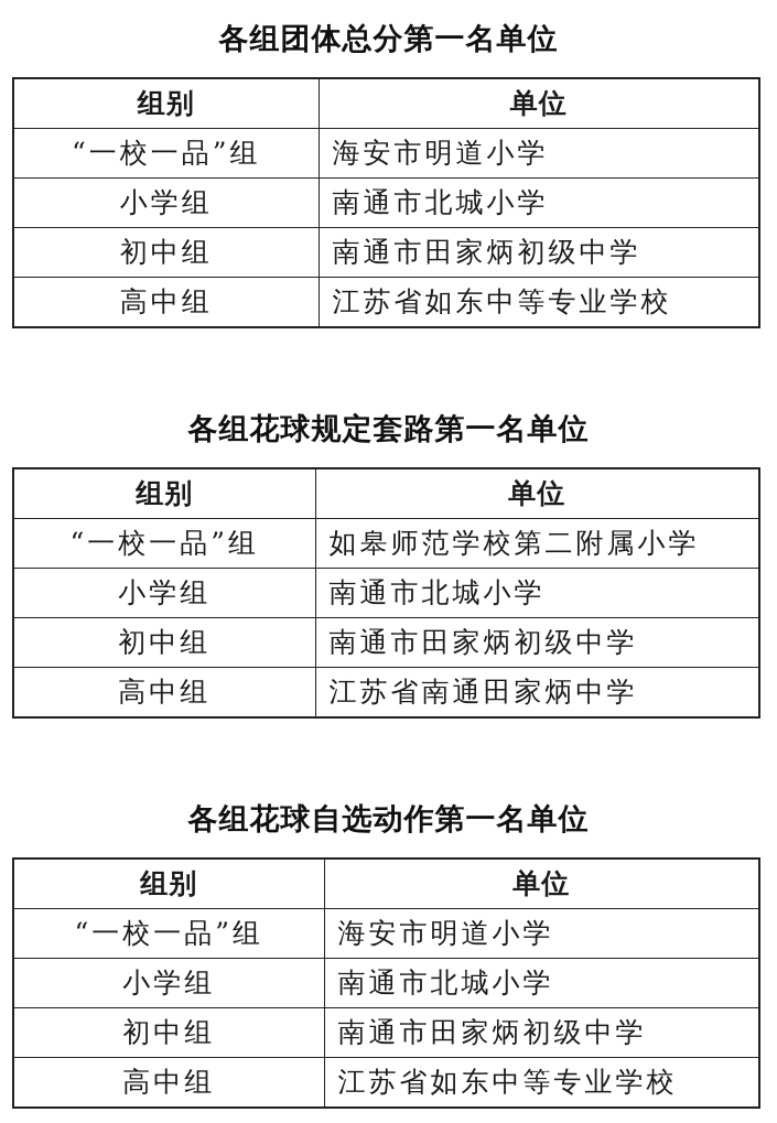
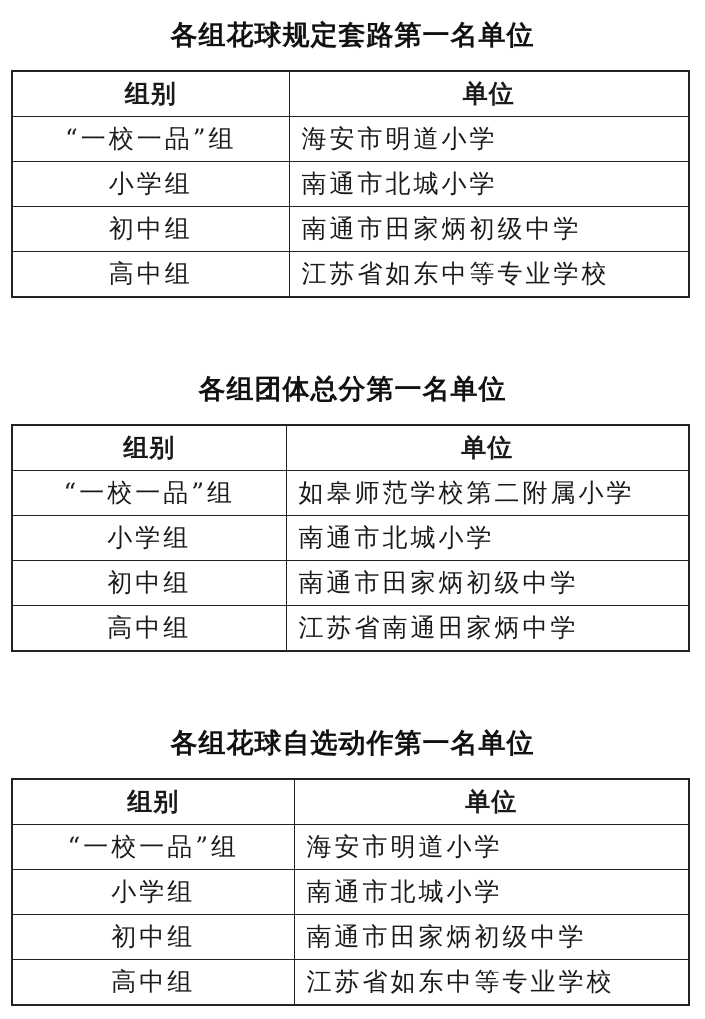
- 各组团体总分第一名单位
+ 各组花球规定套路第一名单位
  组别	单位
  “一校一品”组	海安市明道小学
  小学组	南通市北城小学
  初中组	南通市田家炳初级中学
  高中组	江苏省如东中等专业学校
- 各组花球规定套路第一名单位
+ 各组团体总分第一名单位
  组别	单位
  “一校一品”组	如皋师范学校第二附属小学
  小学组	南通市北城小学
  初中组	南通市田家炳初级中学
  高中组	江苏省南通田家炳中学
  各组花球自选动作第一名单位
  组别	单位
  “一校一品”组	海安市明道小学
  小学组	南通市北城小学
  初中组	南通市田家炳初级中学
  高中组	江苏省如东中等专业学校
